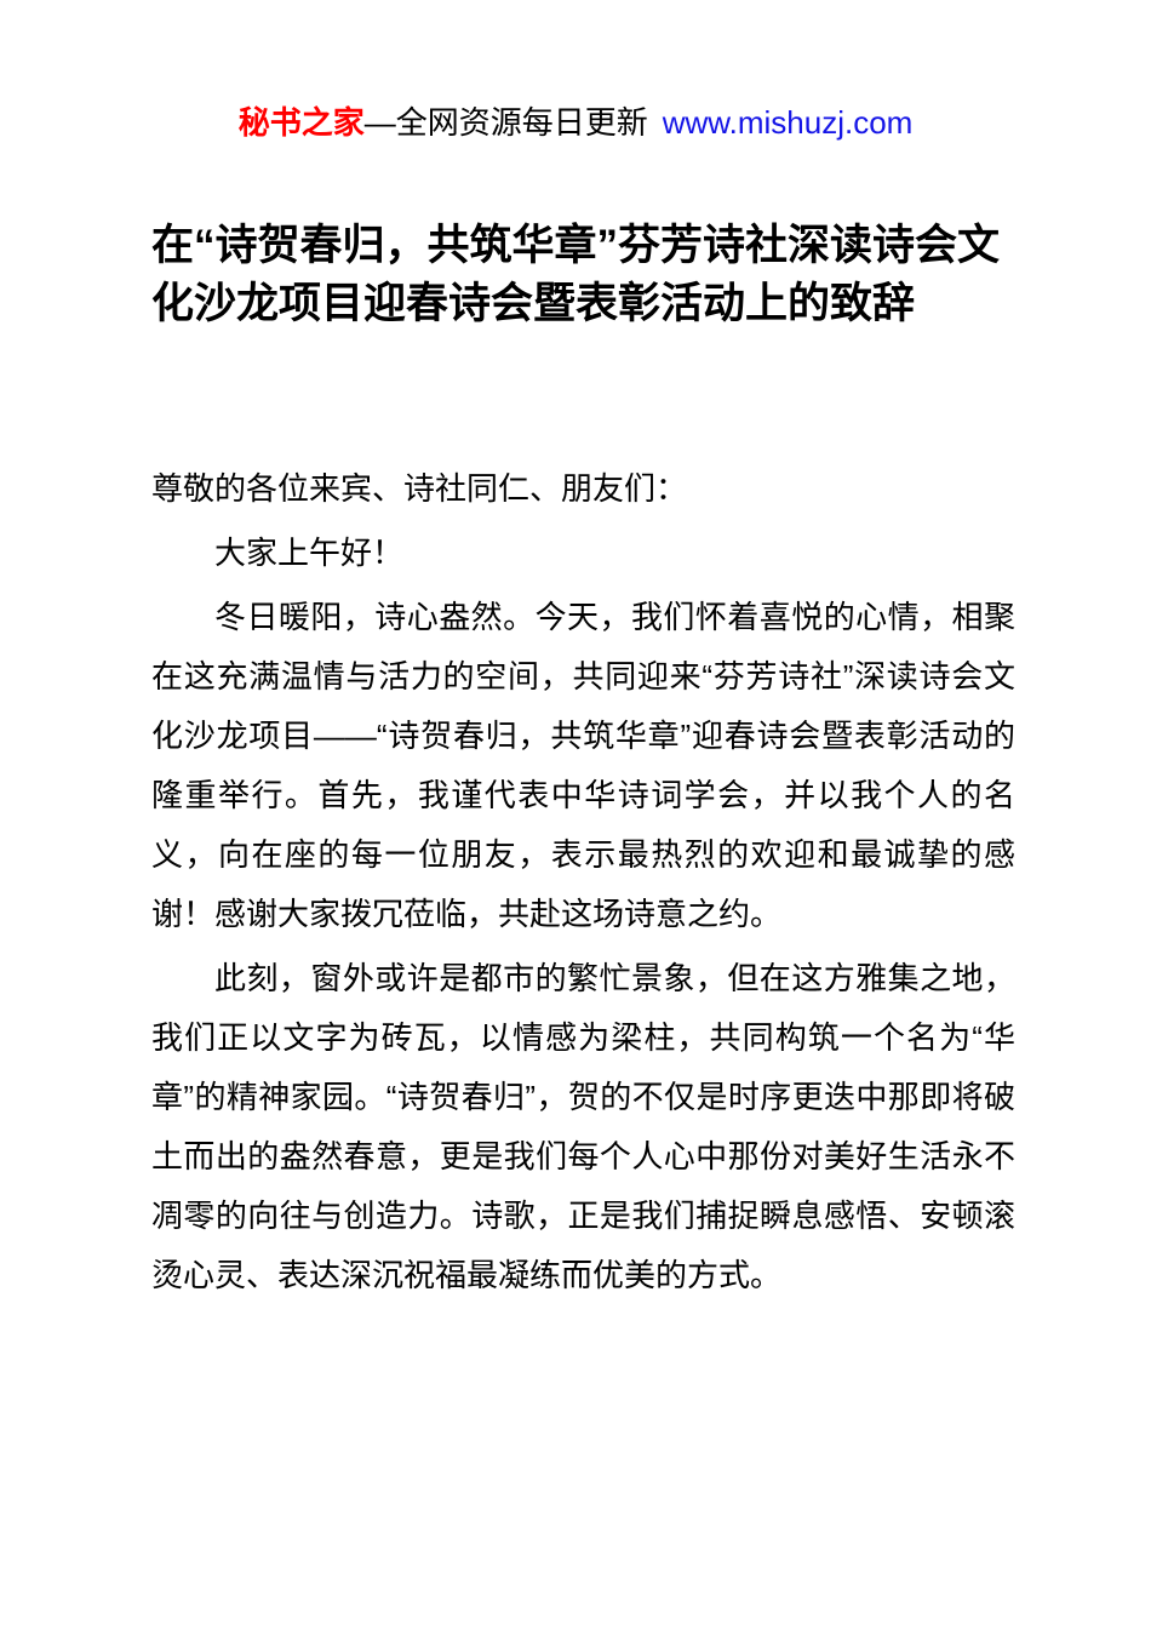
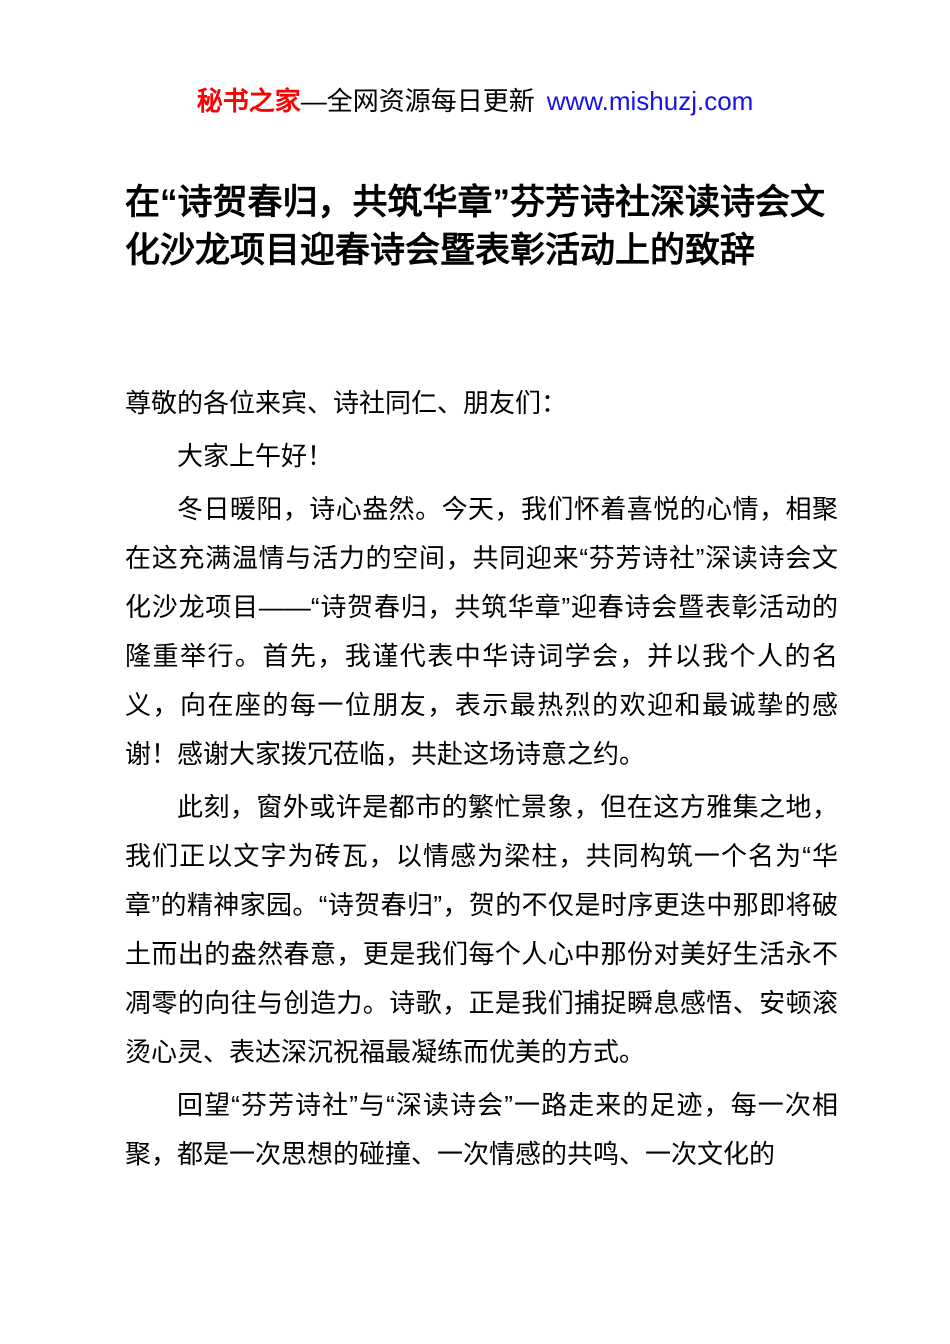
  秘书之家—全网资源每日更新 www.mishuzj.com
  在“诗贺春归，共筑华章”芬芳诗社深读诗会文化沙龙项目迎春诗会暨表彰活动上的致辞
  尊敬的各位来宾、诗社同仁、朋友们：
  大家上午好！
  冬日暖阳，诗心盎然。今天，我们怀着喜悦的心情，相聚在这充满温情与活力的空间，共同迎来“芬芳诗社”深读诗会文化沙龙项目——“诗贺春归，共筑华章”迎春诗会暨表彰活动的隆重举行。首先，我谨代表中华诗词学会，并以我个人的名义，向在座的每一位朋友，表示最热烈的欢迎和最诚挚的感谢！感谢大家拨冗莅临，共赴这场诗意之约。
  此刻，窗外或许是都市的繁忙景象，但在这方雅集之地，我们正以文字为砖瓦，以情感为梁柱，共同构筑一个名为“华章”的精神家园。“诗贺春归”，贺的不仅是时序更迭中那即将破土而出的盎然春意，更是我们每个人心中那份对美好生活永不凋零的向往与创造力。诗歌，正是我们捕捉瞬息感悟、安顿滚烫心灵、表达深沉祝福最凝练而优美的方式。
+ 回望“芬芳诗社”与“深读诗会”一路走来的足迹，每一次相聚，都是一次思想的碰撞、一次情感的共鸣、一次文化的
